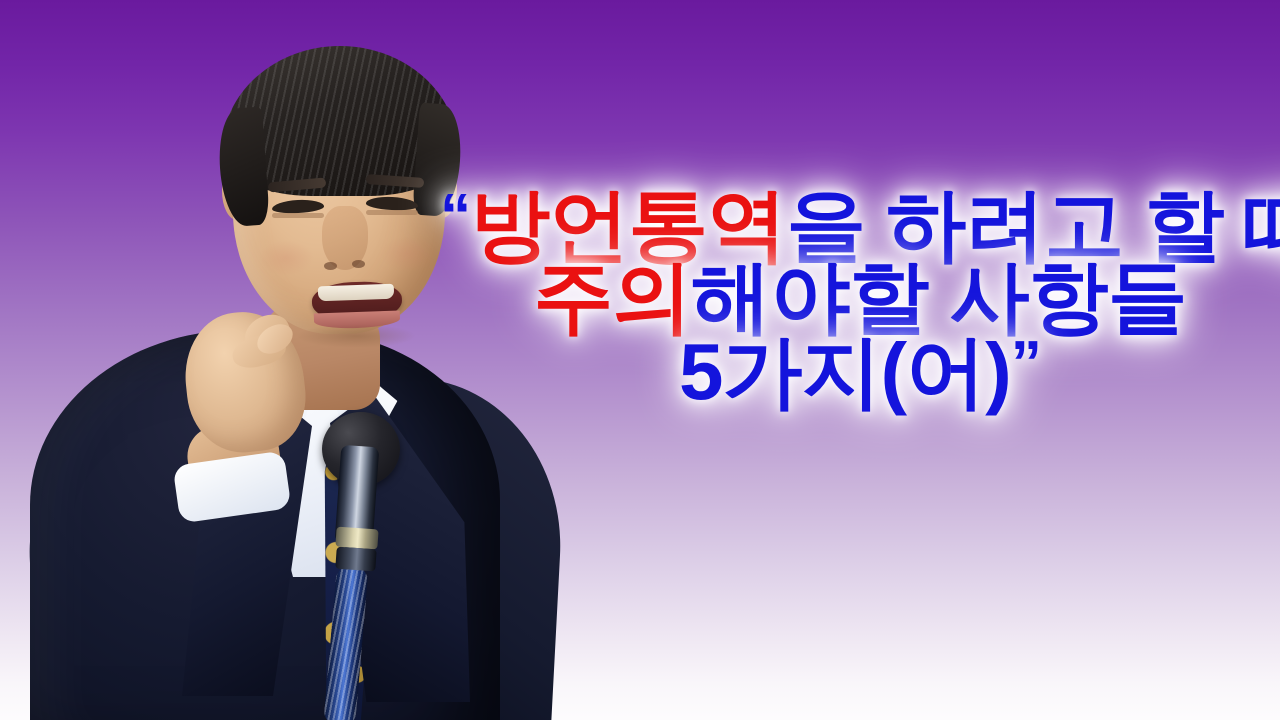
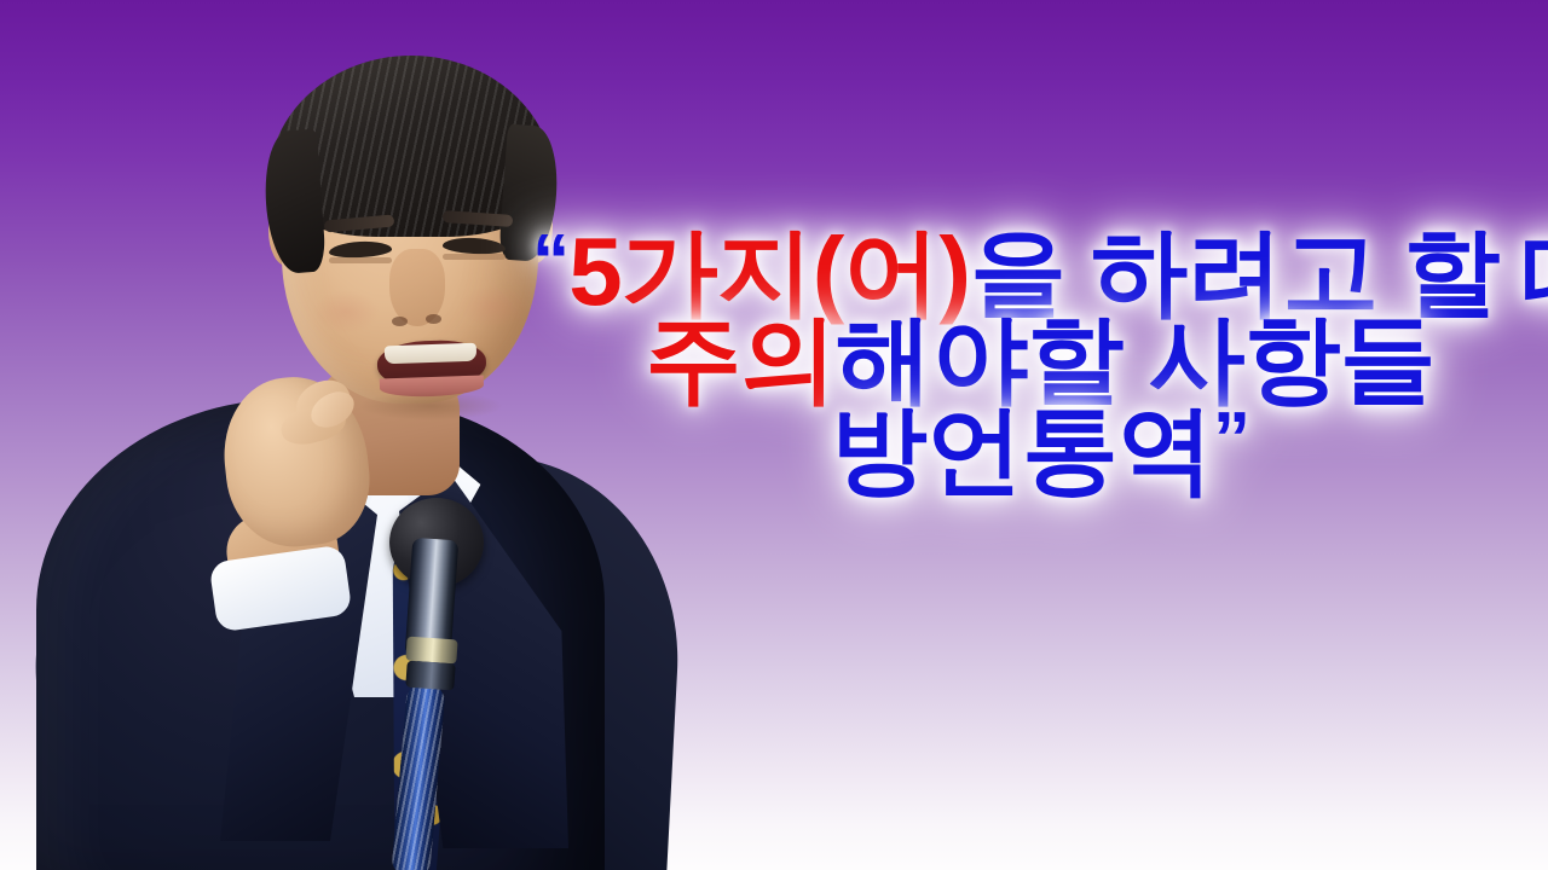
- “방언통역을 하려고 할
+ “5가지(어)을 하려고 할
  주의해야할 사항들
- 5가지(어)”
+ 방언통역”
